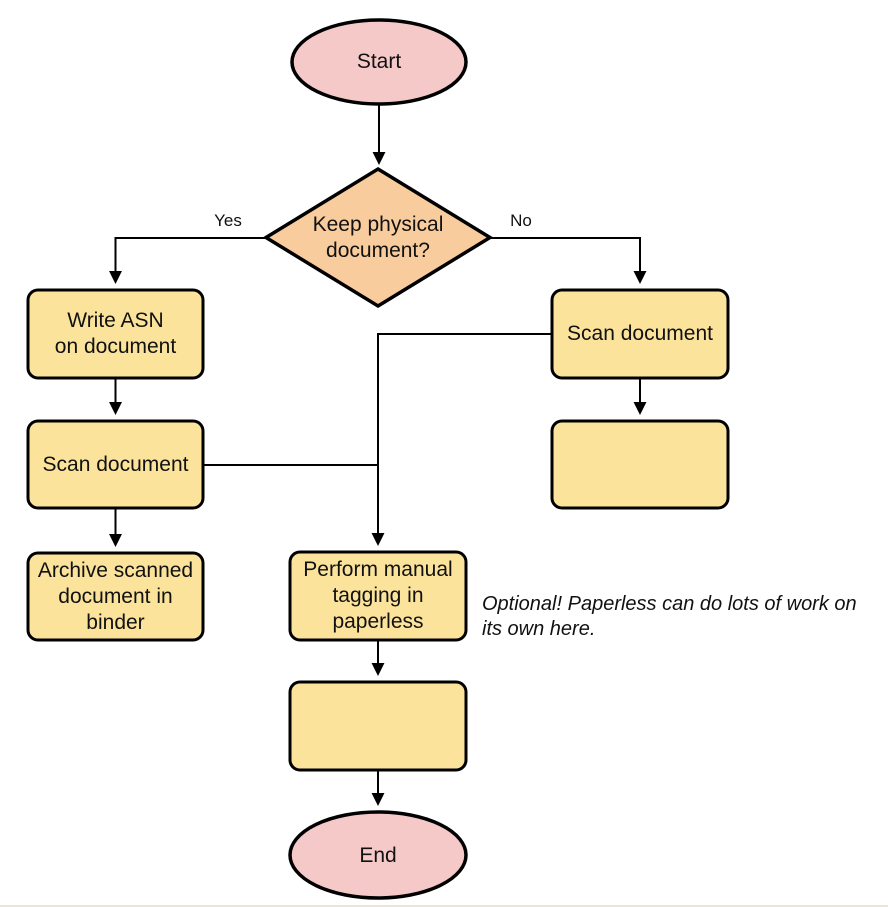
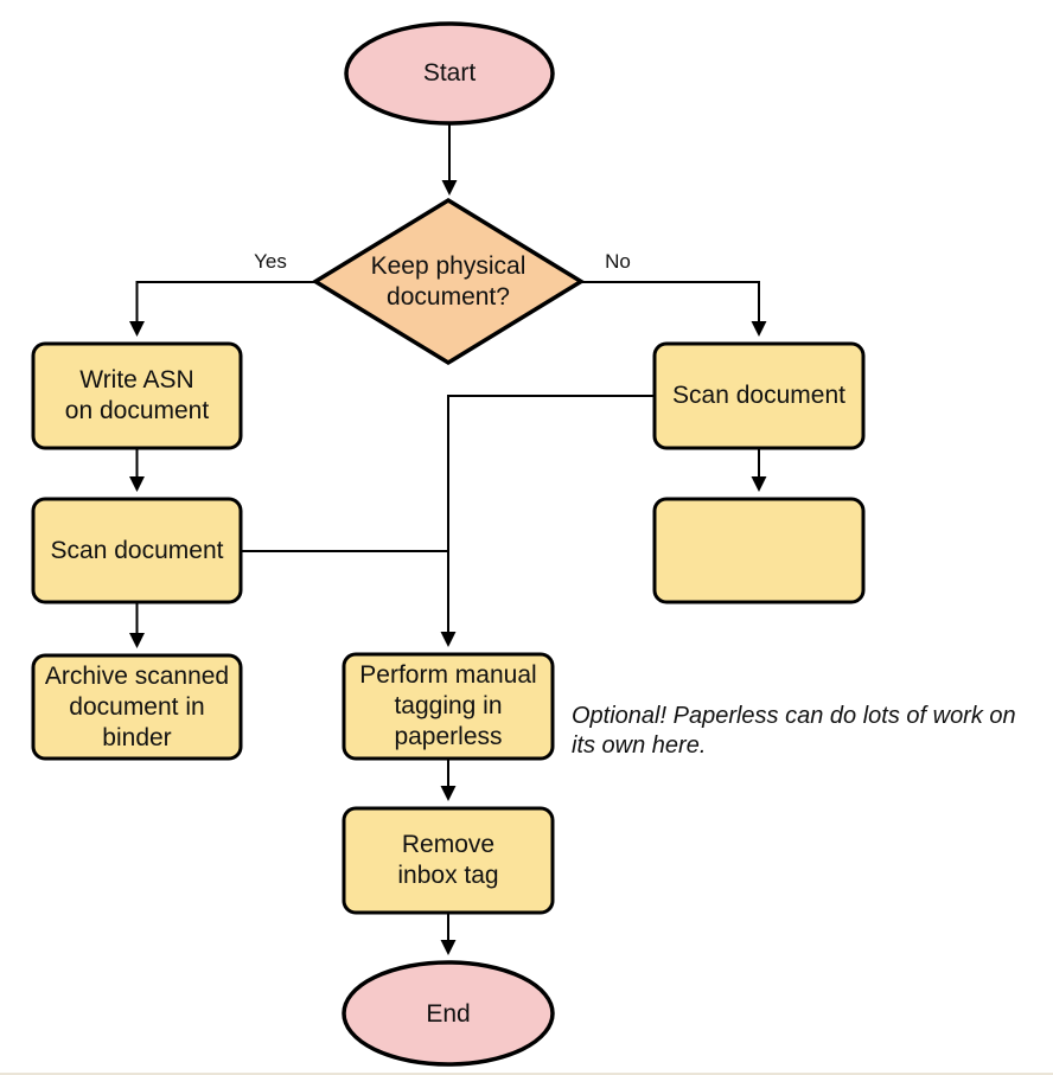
  Start
  Keep physical
  document?
  Write ASN
  on document
  Scan document
  Archive scanned
  document in
  binder
  Scan document
  Perform manual
  tagging in
  paperless
+ Remove
+ inbox tag
  End
  Yes
  No
  Optional! Paperless can do lots of work on
  its own here.
